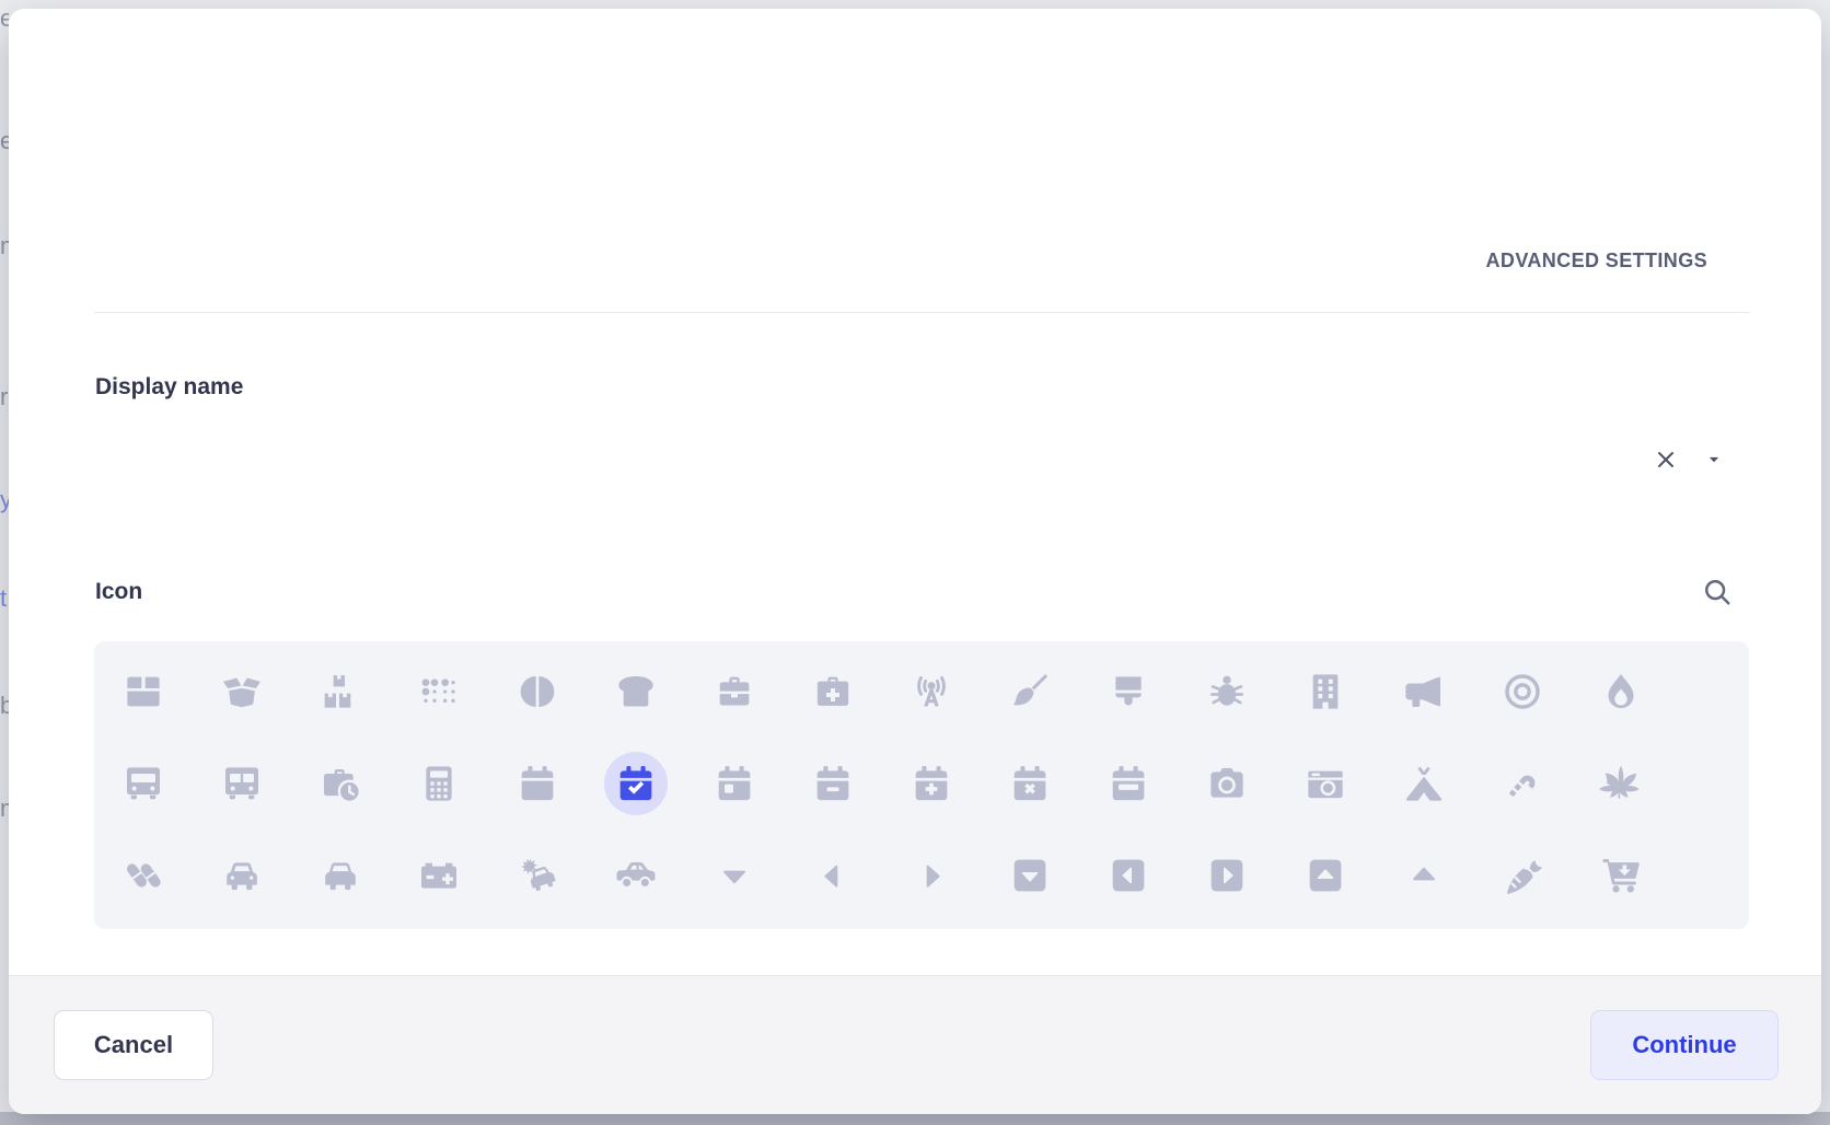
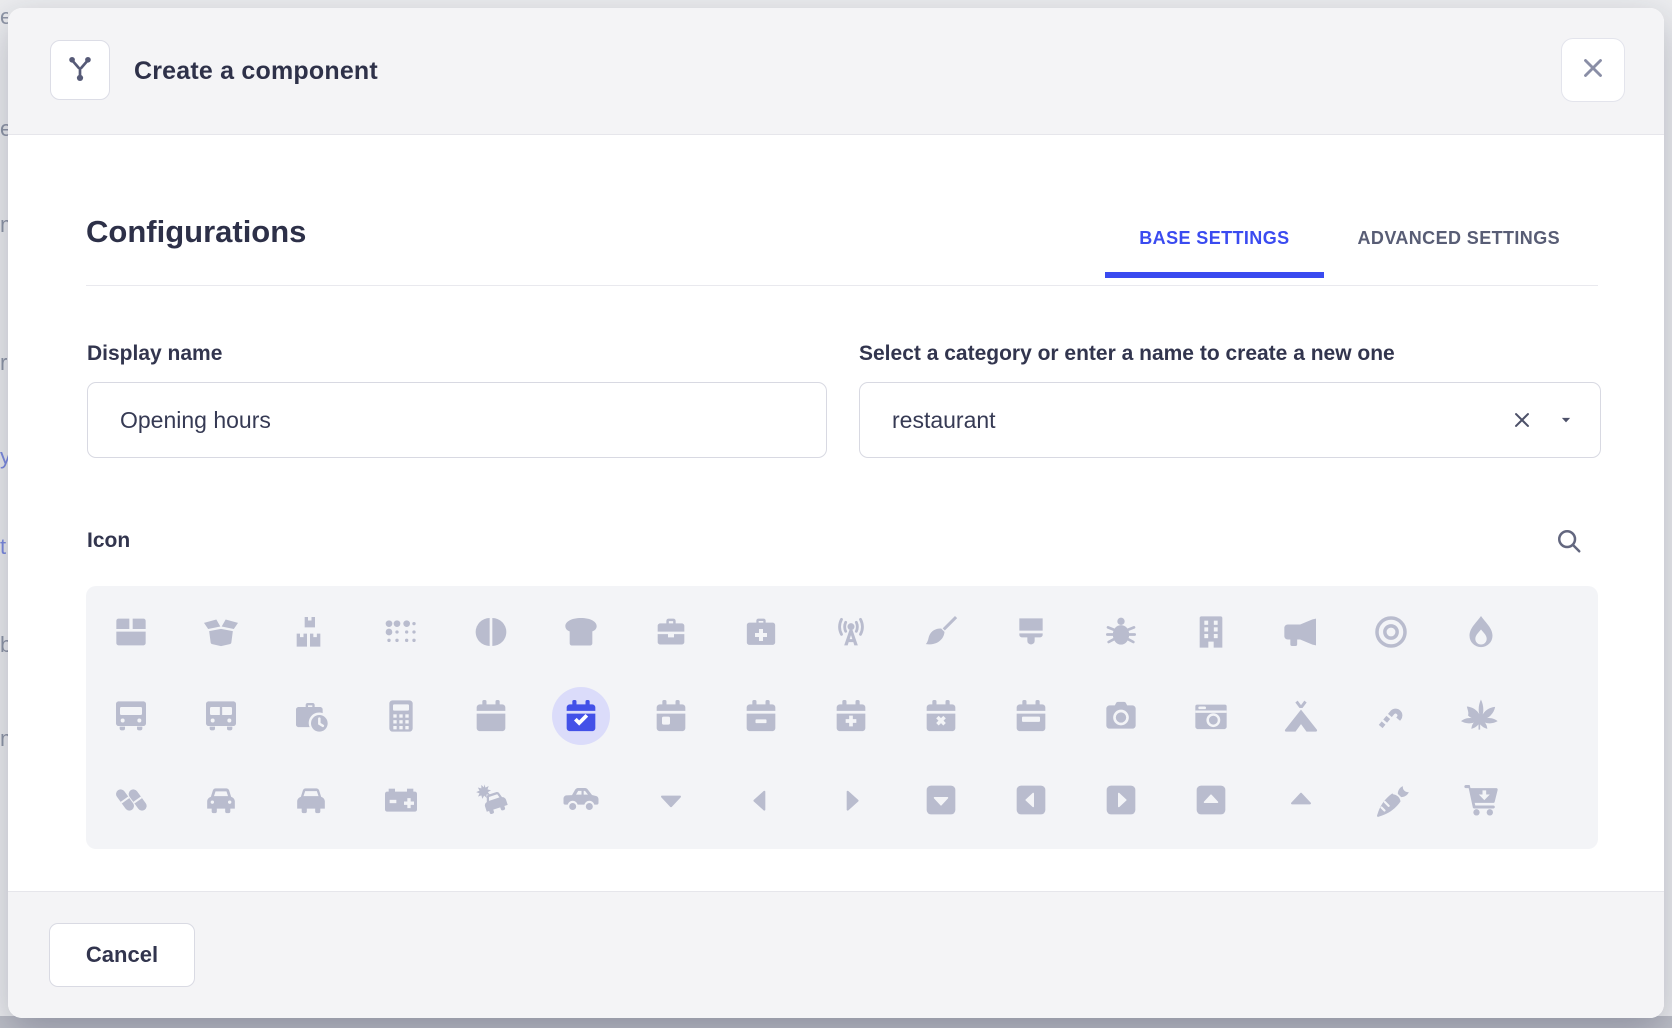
  e
  e
  r
  y
  t
  b
+ Create a component
+ Configurations
+ BASE SETTINGS
  ADVANCED SETTINGS
  Display name
+ Opening hours
+ Select a category or enter a name to create a new one
+ restaurant
  Icon
  Cancel
- Continue
